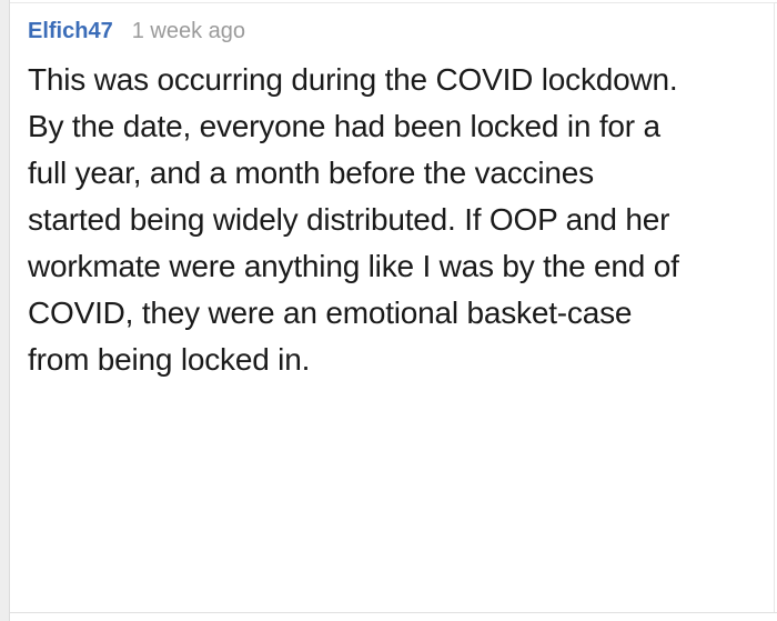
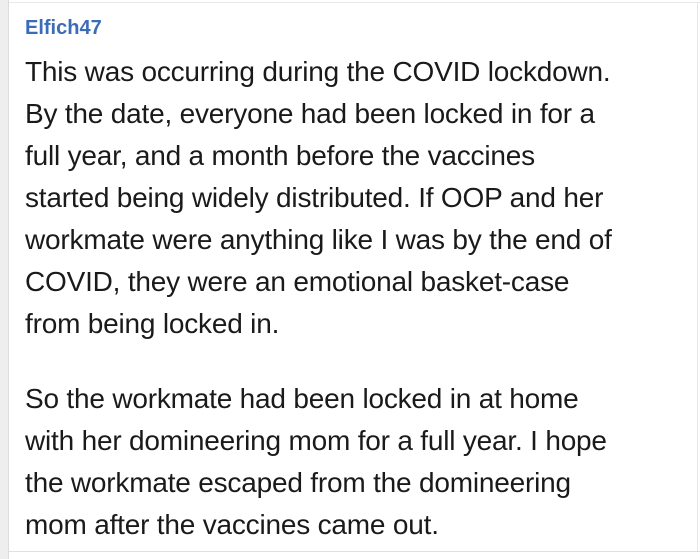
  Elfich47
- 1 week ago
  This was occurring during the COVID lockdown.
  By the date, everyone had been locked in for a
  full year, and a month before the vaccines
  started being widely distributed. If OOP and her
  workmate were anything like I was by the end of
  COVID, they were an emotional basket-case
  from being locked in.
+ So the workmate had been locked in at home
+ with her domineering mom for a full year. I hope
+ the workmate escaped from the domineering
+ mom after the vaccines came out.
